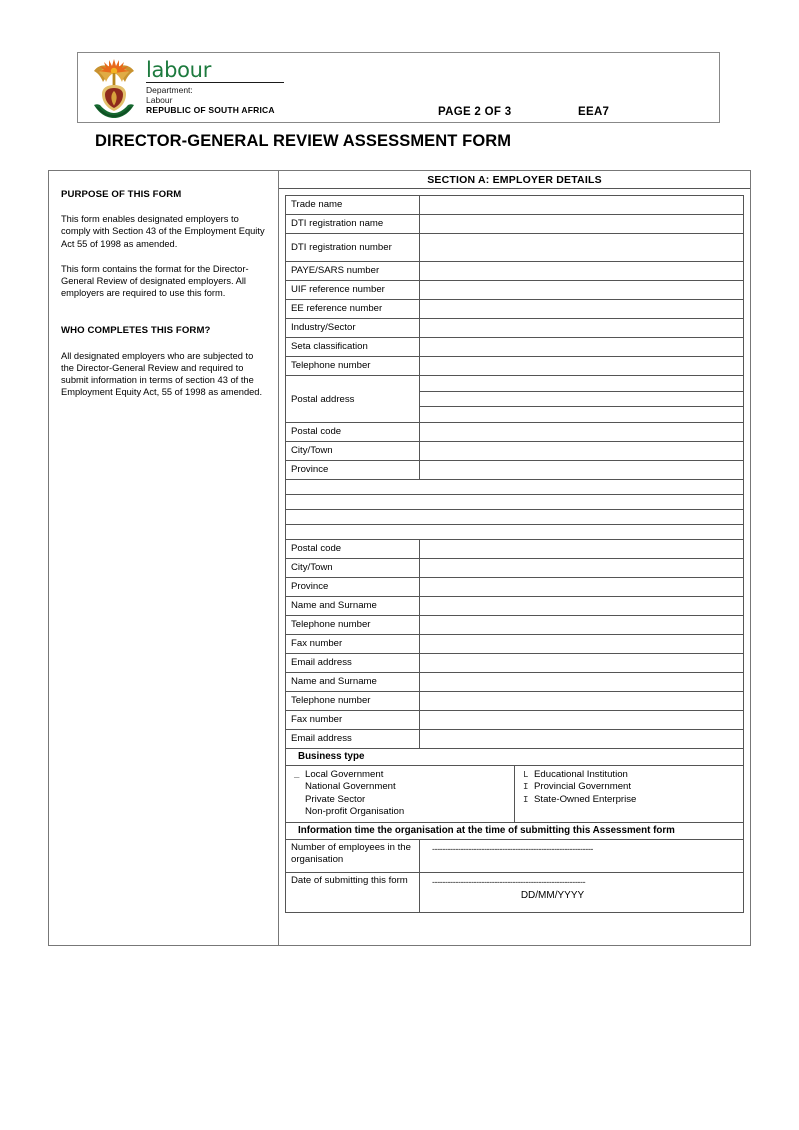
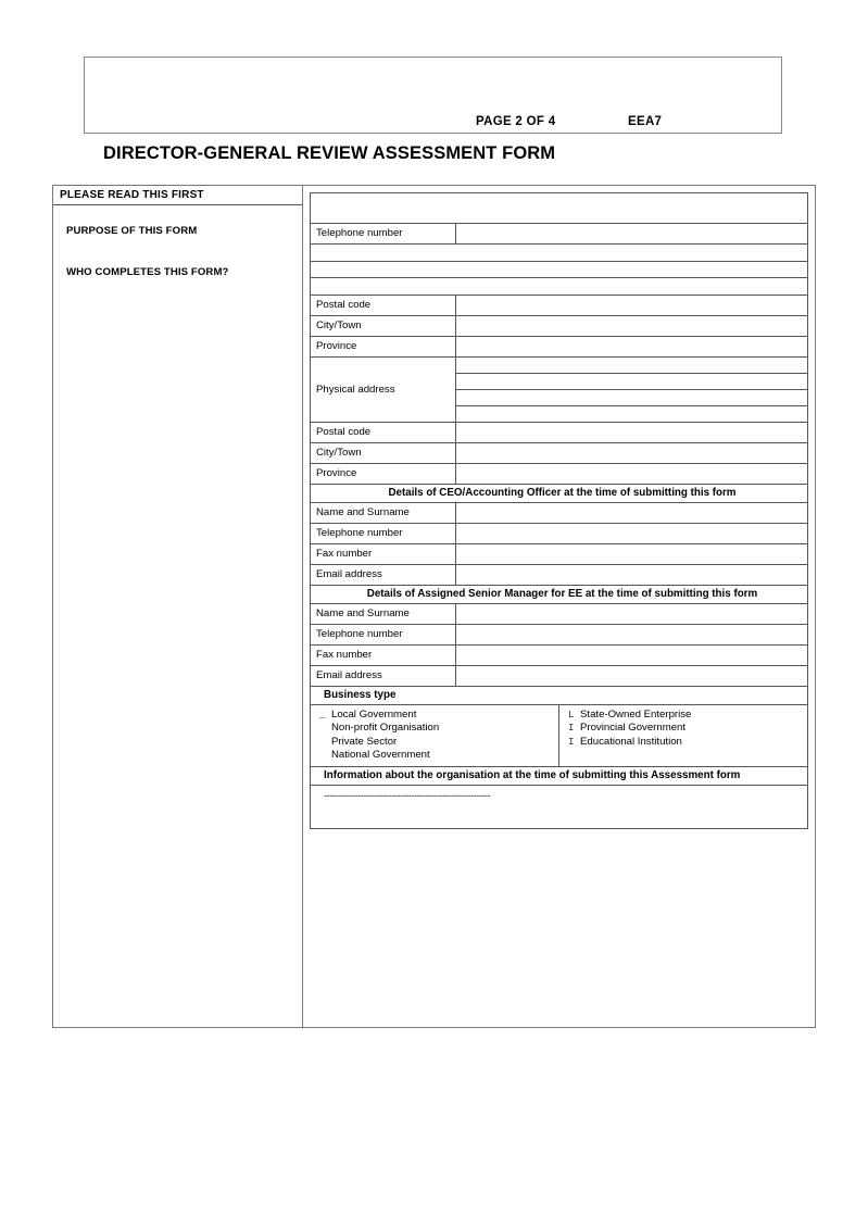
- labour
- Department:
- Labour
- REPUBLIC OF SOUTH AFRICA
- PAGE 2 OF 3
+ PAGE 2 OF 4
  EEA7
  DIRECTOR-GENERAL REVIEW ASSESSMENT FORM
+ PLEASE READ THIS FIRST
  PURPOSE OF THIS FORM
- This form enables designated employers to comply with Section 43 of the Employment Equity Act 55 of 1998 as amended.
- This form contains the format for the Director-General Review of designated employers. All employers are required to use this form.
  WHO COMPLETES THIS FORM?
- All designated employers who are subjected to the Director-General Review and required to submit information in terms of section 43 of the Employment Equity Act, 55 of 1998 as amended.
- SECTION A: EMPLOYER DETAILS
- Trade name
- DTI registration name
- DTI registration number
- PAYE/SARS number
- UIF reference number
- EE reference number
- Industry/Sector
- Seta classification
  Telephone number
- Postal address
  Postal code
  City/Town
  Province
+ Physical address
  Postal code
  City/Town
  Province
+ Details of CEO/Accounting Officer at the time of submitting this form
  Name and Surname
  Telephone number
  Fax number
  Email address
+ Details of Assigned Senior Manager for EE at the time of submitting this form
  Name and Surname
  Telephone number
  Fax number
  Email address
  Business type
  _
  Local Government
- National Government
+ Non-profit Organisation
  Private Sector
- Non-profit Organisation
+ National Government
  L
- Educational Institution
+ State-Owned Enterprise
  I
  Provincial Government
  I
- State-Owned Enterprise
+ Educational Institution
- Information time the organisation at the time of submitting this Assessment form
+ Information about the organisation at the time of submitting this Assessment form
- Number of employees in the organisation
- --------------------------------------------------------------
- Date of submitting this form
  -----------------------------------------------------------
- DD/MM/YYYY
